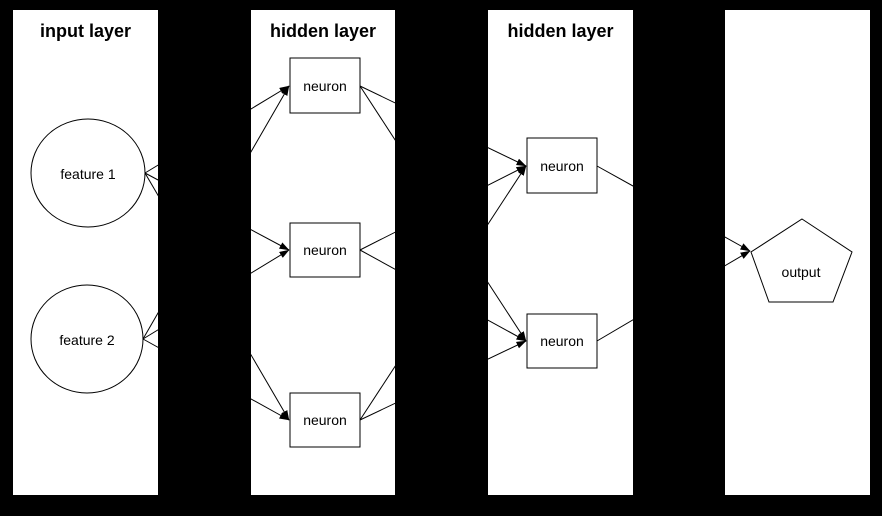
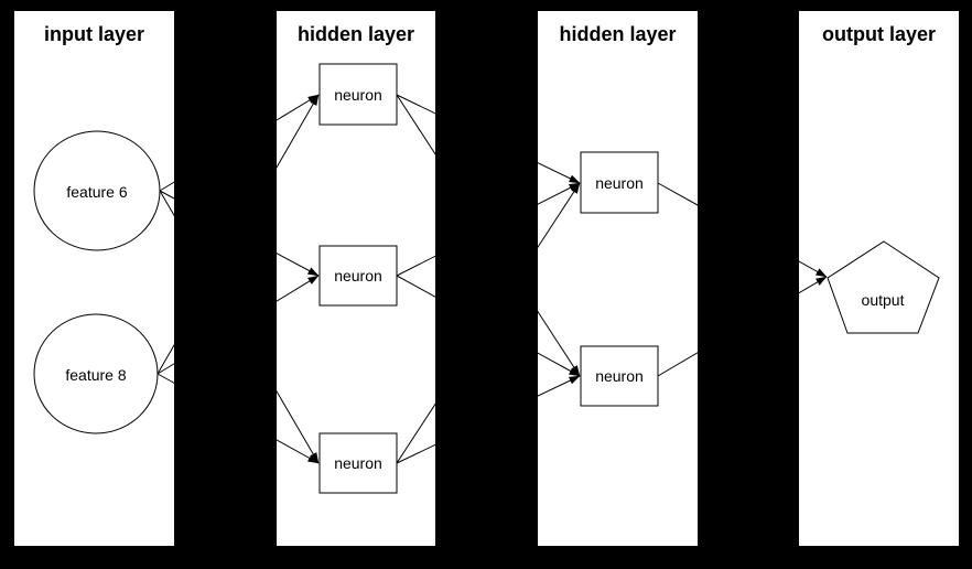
- feature 1
+ feature 6
- feature 2
+ feature 8
  neuron
  neuron
  neuron
  neuron
  neuron
  output
  input layer
  hidden layer
  hidden layer
+ output layer
